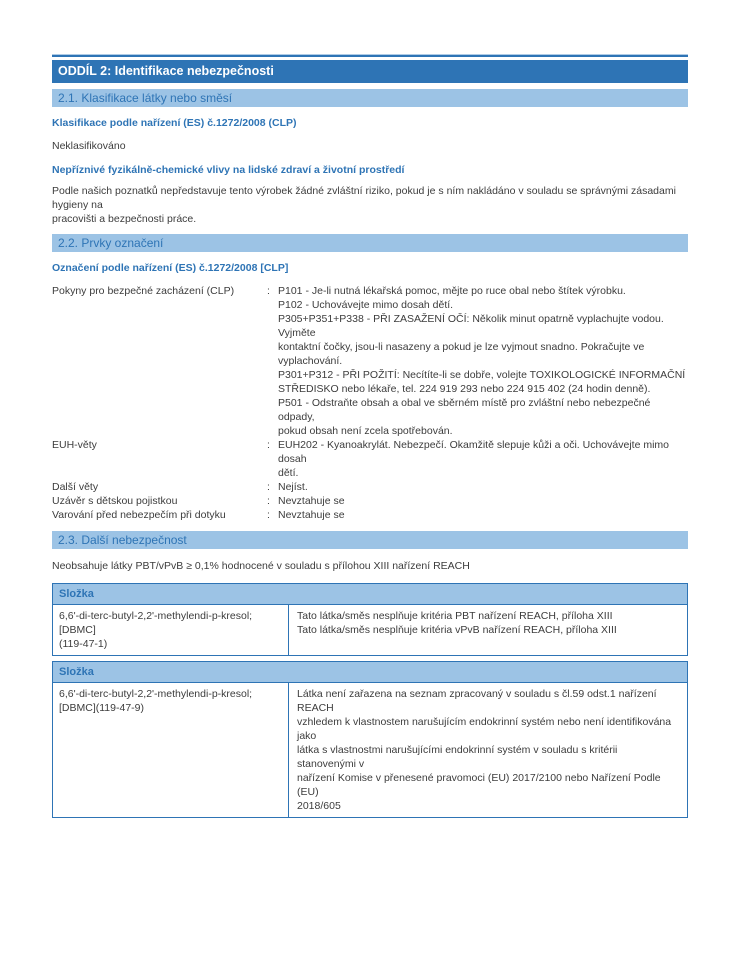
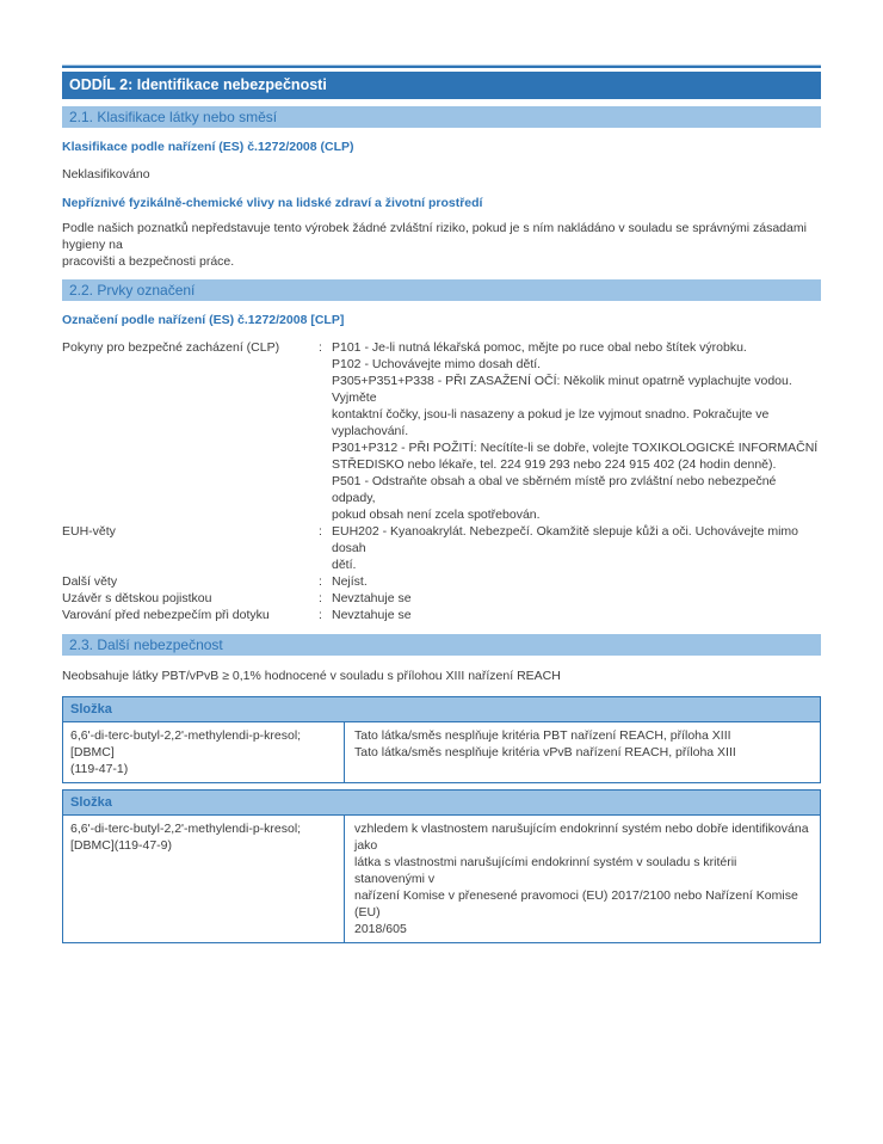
  ODDÍL 2: Identifikace nebezpečnosti
  2.1. Klasifikace látky nebo směsí
  Klasifikace podle nařízení (ES) č.1272/2008 (CLP)
  Neklasifikováno
  Nepříznivé fyzikálně-chemické vlivy na lidské zdraví a životní prostředí
  Podle našich poznatků nepředstavuje tento výrobek žádné zvláštní riziko, pokud je s ním nakládáno v souladu se správnými zásadami hygieny na
  pracovišti a bezpečnosti práce.
  2.2. Prvky označení
  Označení podle nařízení (ES) č.1272/2008 [CLP]
  Pokyny pro bezpečné zacházení (CLP)
  :
  P101 - Je-li nutná lékařská pomoc, mějte po ruce obal nebo štítek výrobku.
  P102 - Uchovávejte mimo dosah dětí.
  P305+P351+P338 - PŘI ZASAŽENÍ OČÍ: Několik minut opatrně vyplachujte vodou. Vyjměte
  kontaktní čočky, jsou-li nasazeny a pokud je lze vyjmout snadno. Pokračujte ve
  vyplachování.
  P301+P312 - PŘI POŽITÍ: Necítíte-li se dobře, volejte TOXIKOLOGICKÉ INFORMAČNÍ
  STŘEDISKO nebo lékaře, tel. 224 919 293 nebo 224 915 402 (24 hodin denně).
  P501 - Odstraňte obsah a obal ve sběrném místě pro zvláštní nebo nebezpečné odpady,
  pokud obsah není zcela spotřebován.
  EUH-věty
  :
  EUH202 - Kyanoakrylát. Nebezpečí. Okamžitě slepuje kůži a oči. Uchovávejte mimo dosah
  dětí.
  Další věty
  :
  Nejíst.
  Uzávěr s dětskou pojistkou
  :
  Nevztahuje se
  Varování před nebezpečím při dotyku
  :
  Nevztahuje se
  2.3. Další nebezpečnost
  Neobsahuje látky PBT/vPvB ≥ 0,1% hodnocené v souladu s přílohou XIII nařízení REACH
  Složka
  6,6'-di-terc-butyl-2,2'-methylendi-p-kresol; [DBMC]
  (119-47-1)
  Tato látka/směs nesplňuje kritéria PBT nařízení REACH, příloha XIII
  Tato látka/směs nesplňuje kritéria vPvB nařízení REACH, příloha XIII
  Složka
  6,6'-di-terc-butyl-2,2'-methylendi-p-kresol;
  [DBMC](119-47-9)
- Látka není zařazena na seznam zpracovaný v souladu s čl.59 odst.1 nařízení REACH
- vzhledem k vlastnostem narušujícím endokrinní systém nebo není identifikována jako
+ vzhledem k vlastnostem narušujícím endokrinní systém nebo dobře identifikována jako
  látka s vlastnostmi narušujícími endokrinní systém v souladu s kritérii stanovenými v
- nařízení Komise v přenesené pravomoci (EU) 2017/2100 nebo Nařízení Podle (EU)
+ nařízení Komise v přenesené pravomoci (EU) 2017/2100 nebo Nařízení Komise (EU)
  2018/605
